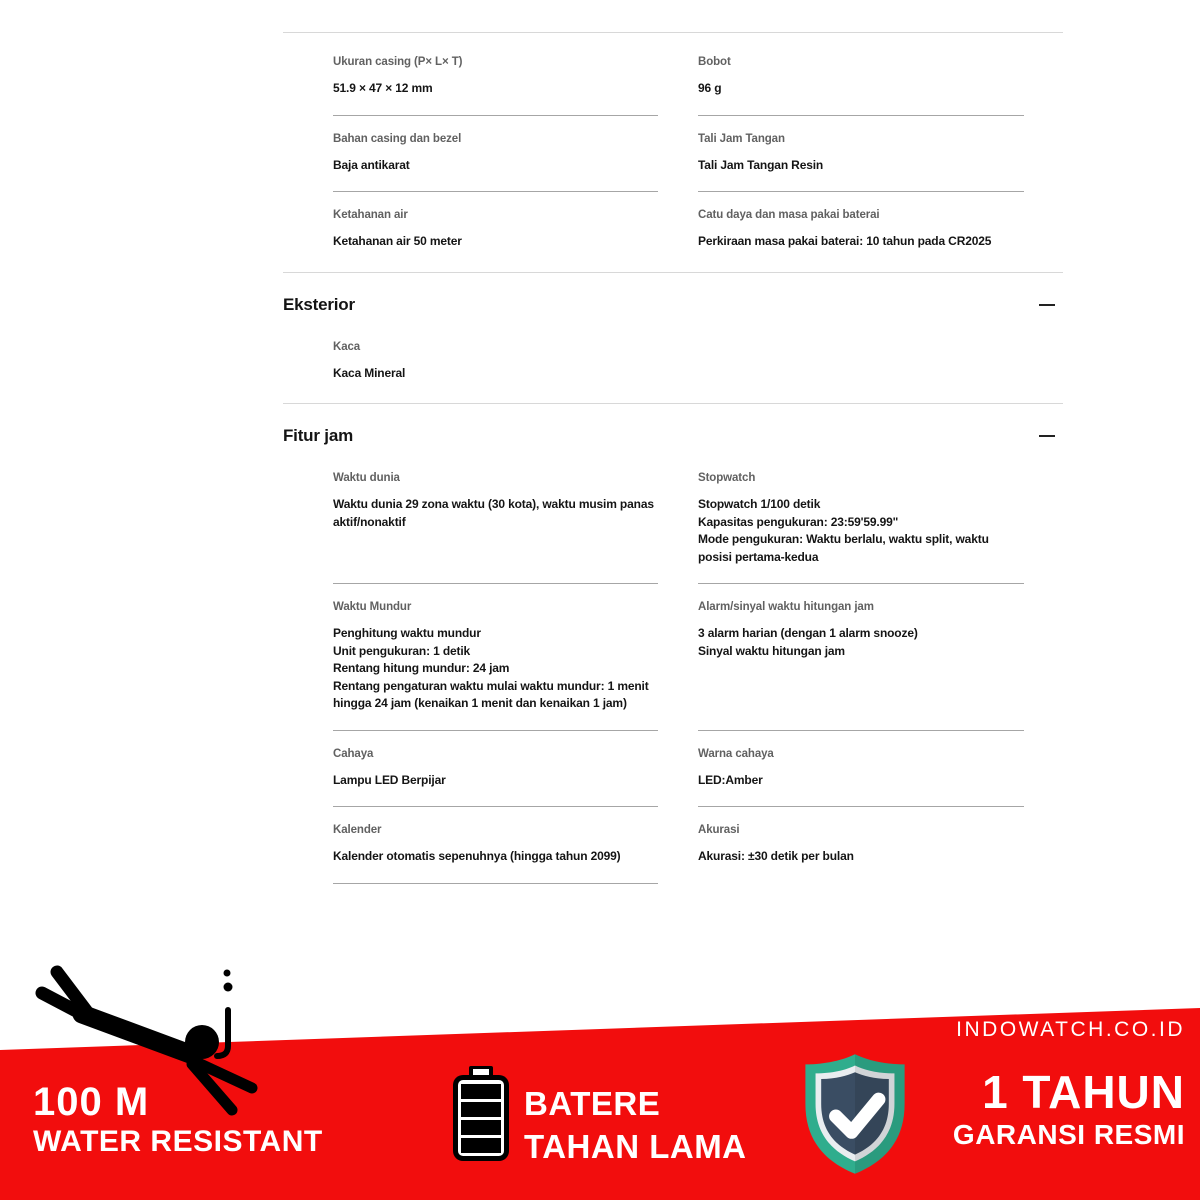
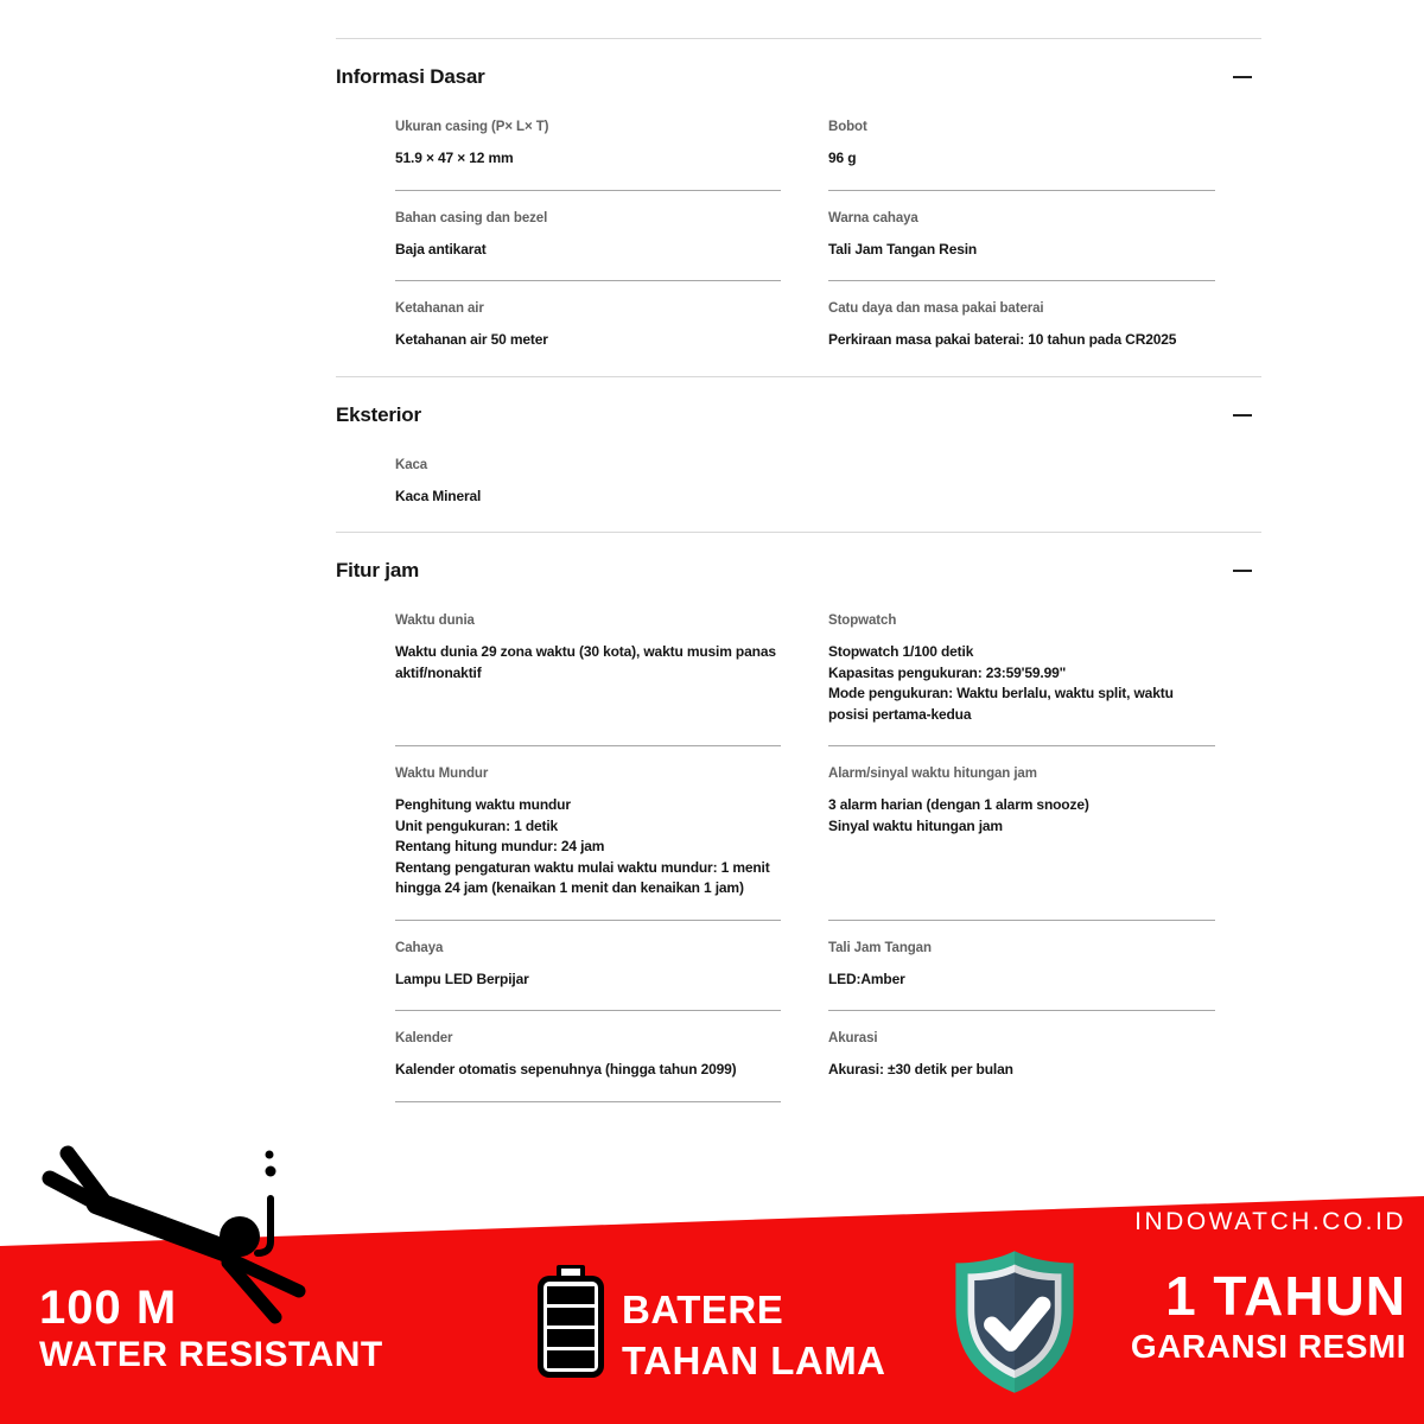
+ Informasi Dasar
  Ukuran casing (P× L× T)
  51.9 × 47 × 12 mm
  Bobot
  96 g
  Bahan casing dan bezel
  Baja antikarat
- Tali Jam Tangan
+ Warna cahaya
  Tali Jam Tangan Resin
  Ketahanan air
  Ketahanan air 50 meter
  Catu daya dan masa pakai baterai
  Perkiraan masa pakai baterai: 10 tahun pada CR2025
  Eksterior
  Kaca
  Kaca Mineral
  Fitur jam
  Waktu dunia
  Waktu dunia 29 zona waktu (30 kota), waktu musim panas aktif/nonaktif
  Stopwatch
  Stopwatch 1/100 detik
  Kapasitas pengukuran: 23:59'59.99"
  Mode pengukuran: Waktu berlalu, waktu split, waktu posisi pertama-kedua
  Waktu Mundur
  Penghitung waktu mundur
  Unit pengukuran: 1 detik
  Rentang hitung mundur: 24 jam
  Rentang pengaturan waktu mulai waktu mundur: 1 menit hingga 24 jam (kenaikan 1 menit dan kenaikan 1 jam)
  Alarm/sinyal waktu hitungan jam
  3 alarm harian (dengan 1 alarm snooze)
  Sinyal waktu hitungan jam
  Cahaya
  Lampu LED Berpijar
- Warna cahaya
+ Tali Jam Tangan
  LED:Amber
  Kalender
  Kalender otomatis sepenuhnya (hingga tahun 2099)
  Akurasi
  Akurasi: ±30 detik per bulan
  100 M
  WATER RESISTANT
  BATERE
  TAHAN LAMA
  INDOWATCH.CO.ID
  1 TAHUN
  GARANSI RESMI
